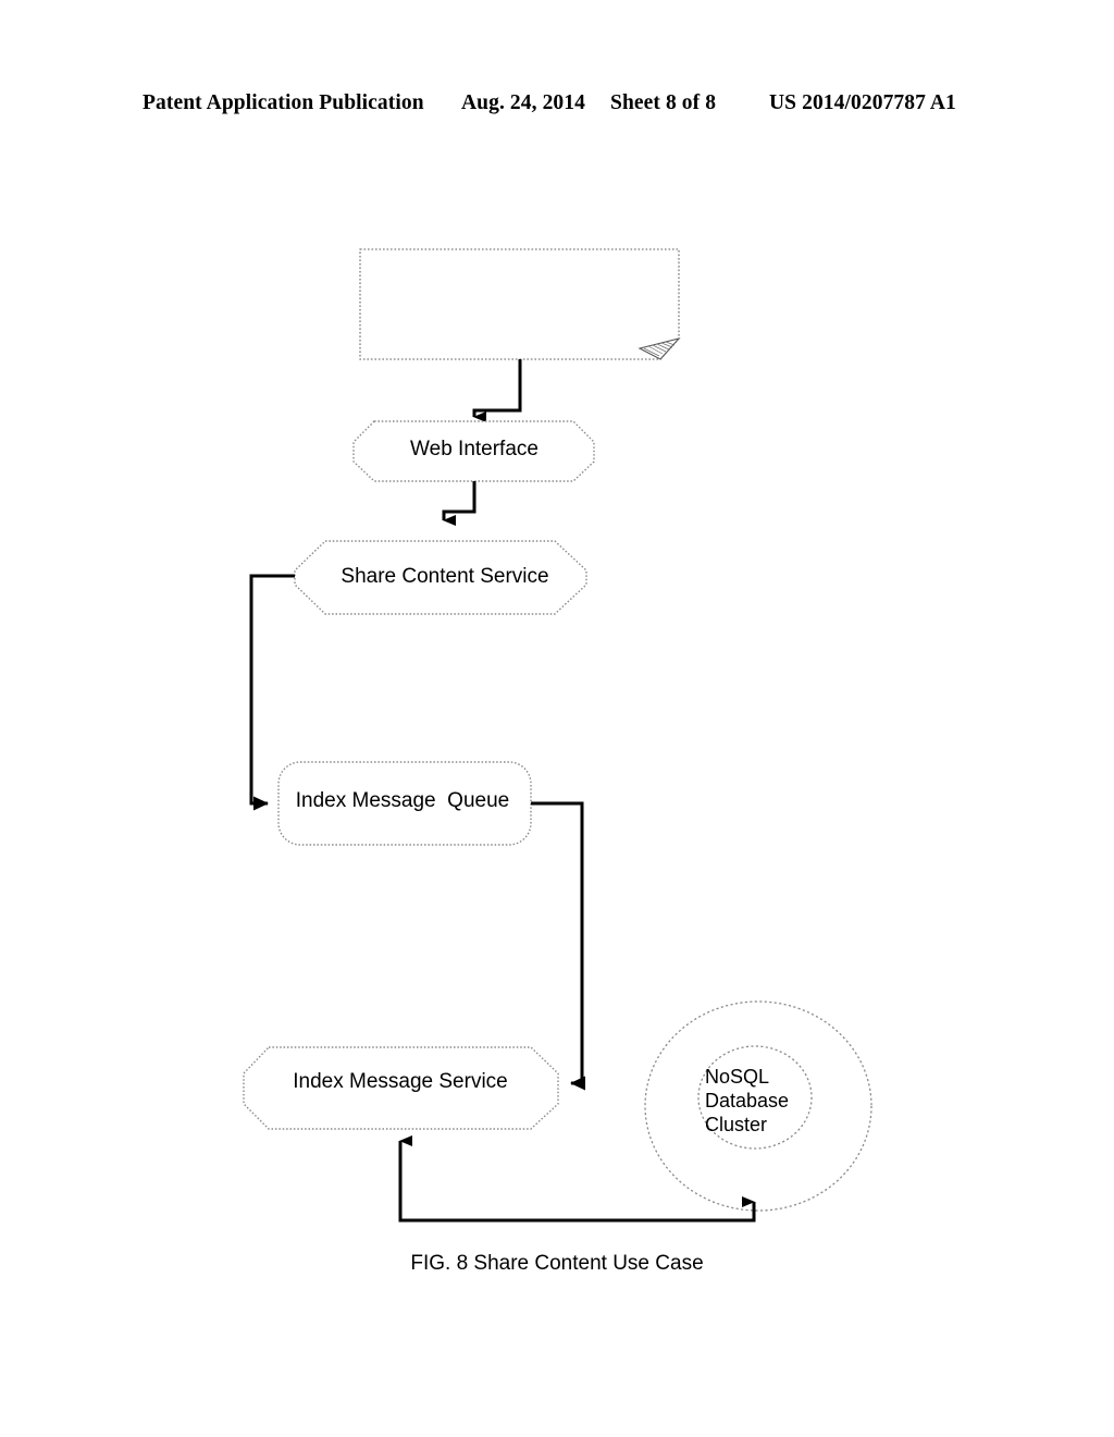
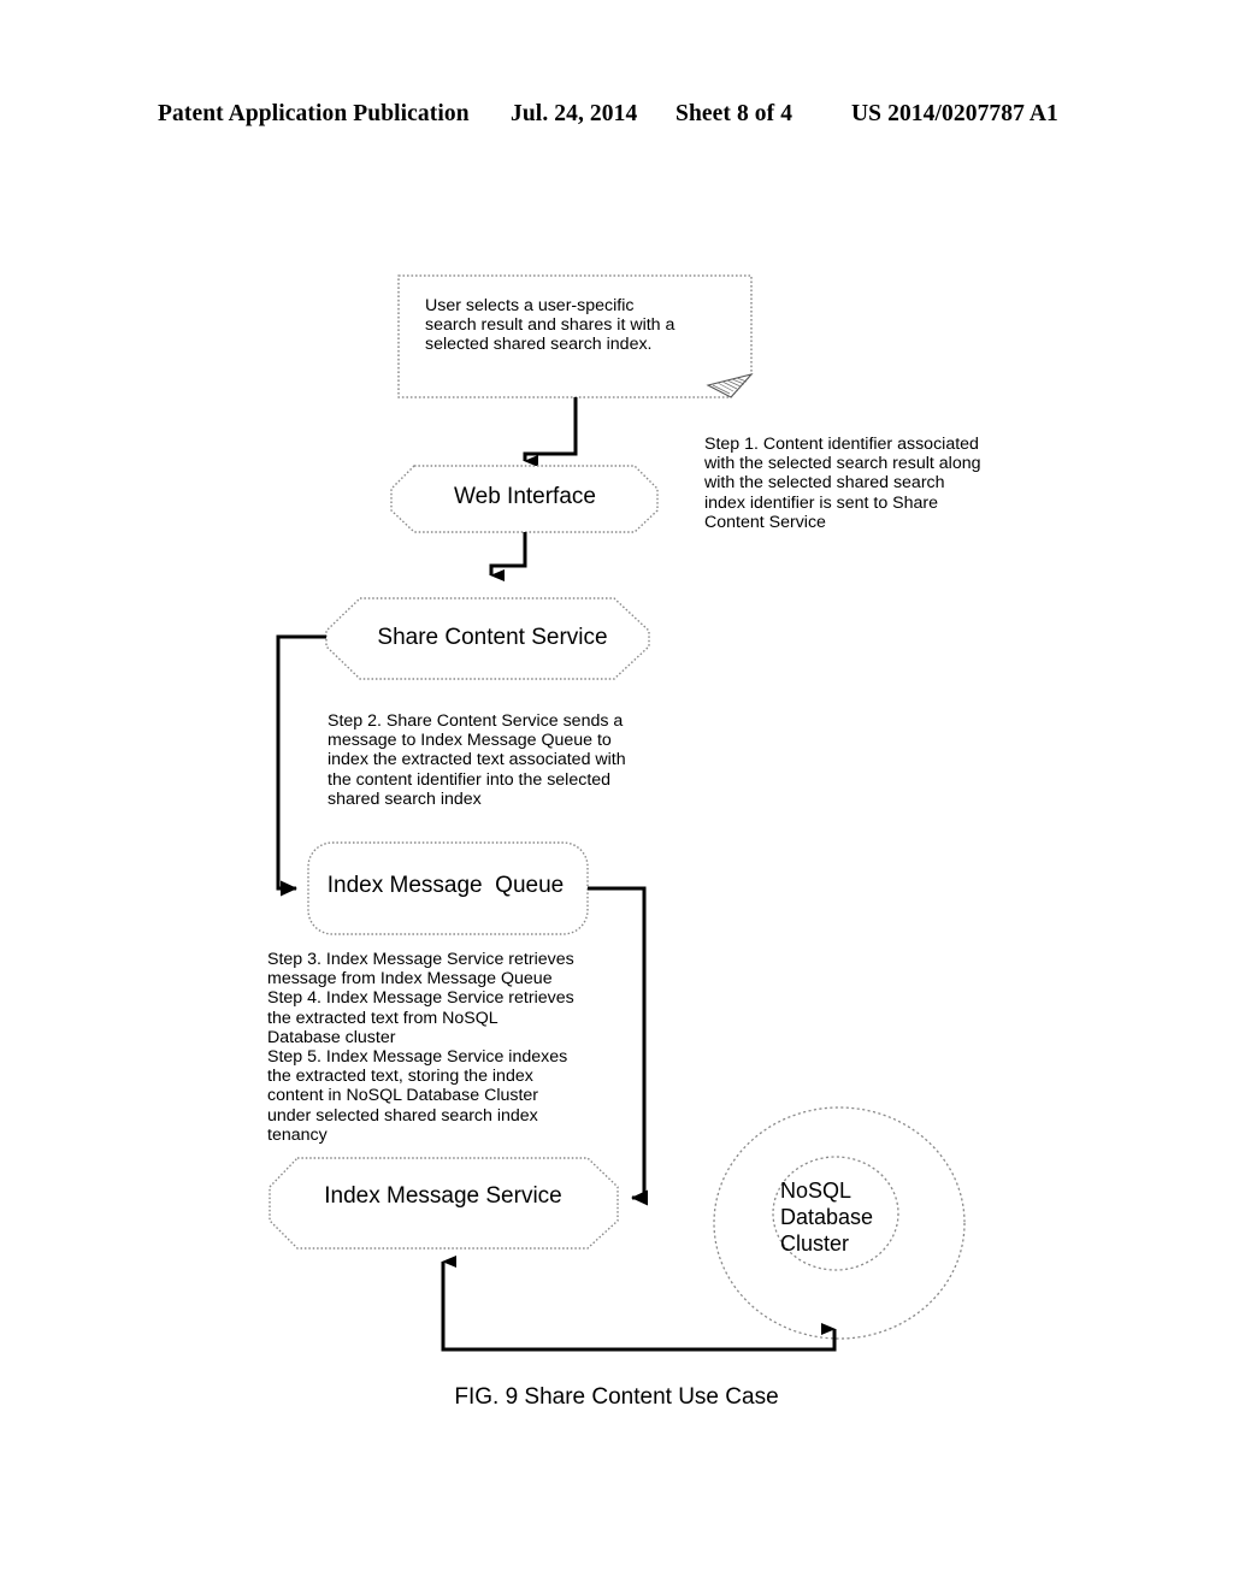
  Patent Application Publication
- Aug. 24, 2014
+ Jul. 24, 2014
- Sheet 8 of 8
+ Sheet 8 of 4
  US 2014/0207787 A1
+ User selects a user-specific
+ search result and shares it with a
+ selected shared search index.
+ Step 1. Content identifier associated
+ with the selected search result along
+ with the selected shared search
+ index identifier is sent to Share
+ Content Service
+ Step 2. Share Content Service sends a
+ message to Index Message Queue to
+ index the extracted text associated with
+ the content identifier into the selected
+ shared search index
+ Step 3. Index Message Service retrieves
+ message from Index Message Queue
+ Step 4. Index Message Service retrieves
+ the extracted text from NoSQL
+ Database cluster
+ Step 5. Index Message Service indexes
+ the extracted text, storing the index
+ content in NoSQL Database Cluster
+ under selected shared search index
+ tenancy
  Web Interface
  Share Content Service
  Index Message Queue
  Index Message Service
  NoSQL
  Database
  Cluster
- FIG. 8 Share Content Use Case
+ FIG. 9 Share Content Use Case
